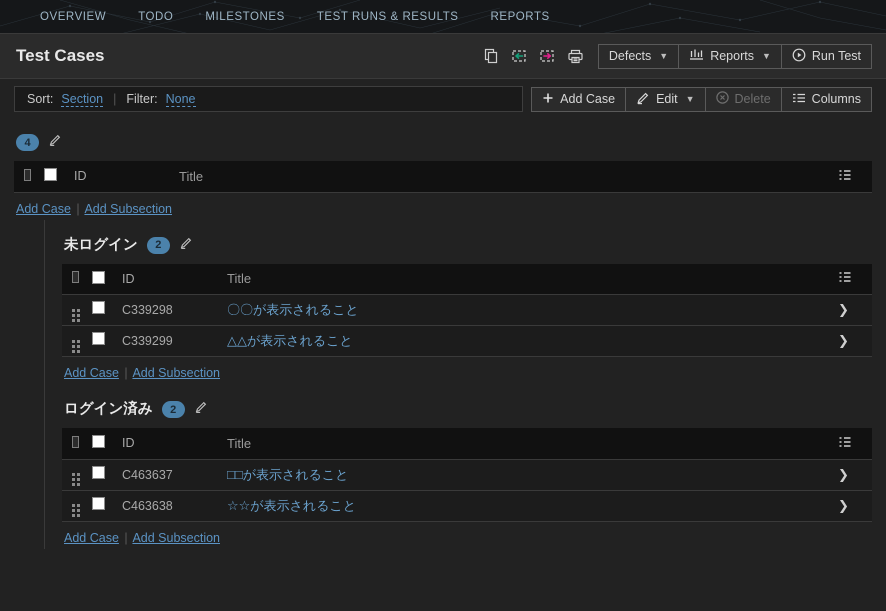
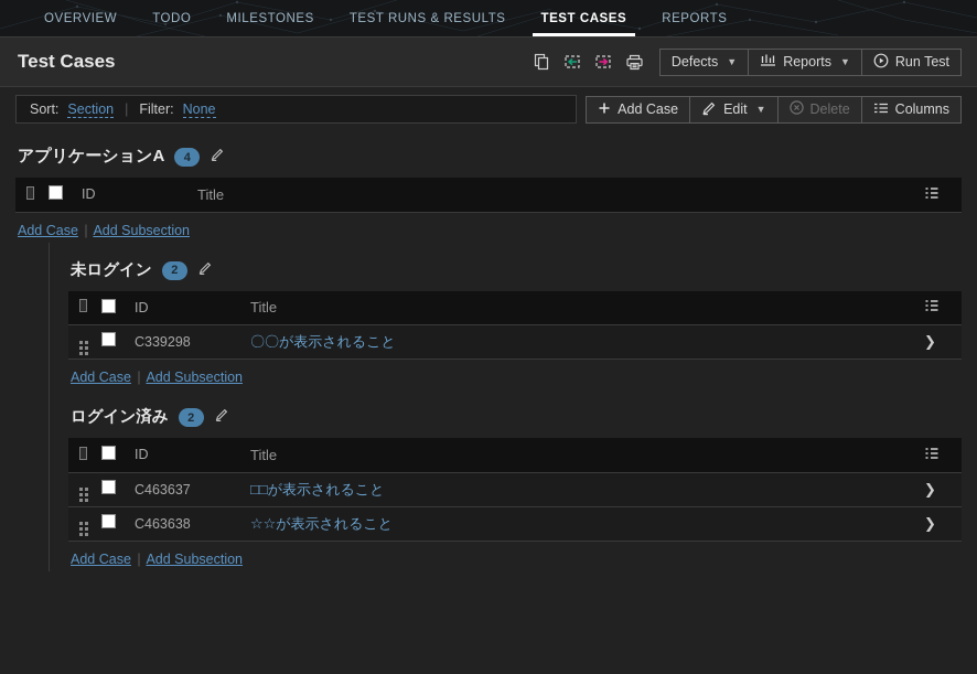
  OVERVIEW
  TODO
  MILESTONES
  TEST RUNS & RESULTS
+ TEST CASES
  REPORTS
  Test Cases
  Defects
  ▼
  Reports
  ▼
  Run Test
  Sort:
  Section
  |
  Filter:
  None
  Add Case
  Edit
  ▼
  Delete
  Columns
+ アプリケーションA
  4
  		ID	Title
  Add Case | Add Subsection
  未ログイン
  2
  		ID	Title
  		C339298	〇〇が表示されること	❯
- 		C339299	△△が表示されること	❯
  Add Case | Add Subsection
  ログイン済み
  2
  		ID	Title
  		C463637	□□が表示されること	❯
  		C463638	☆☆が表示されること	❯
  Add Case | Add Subsection
